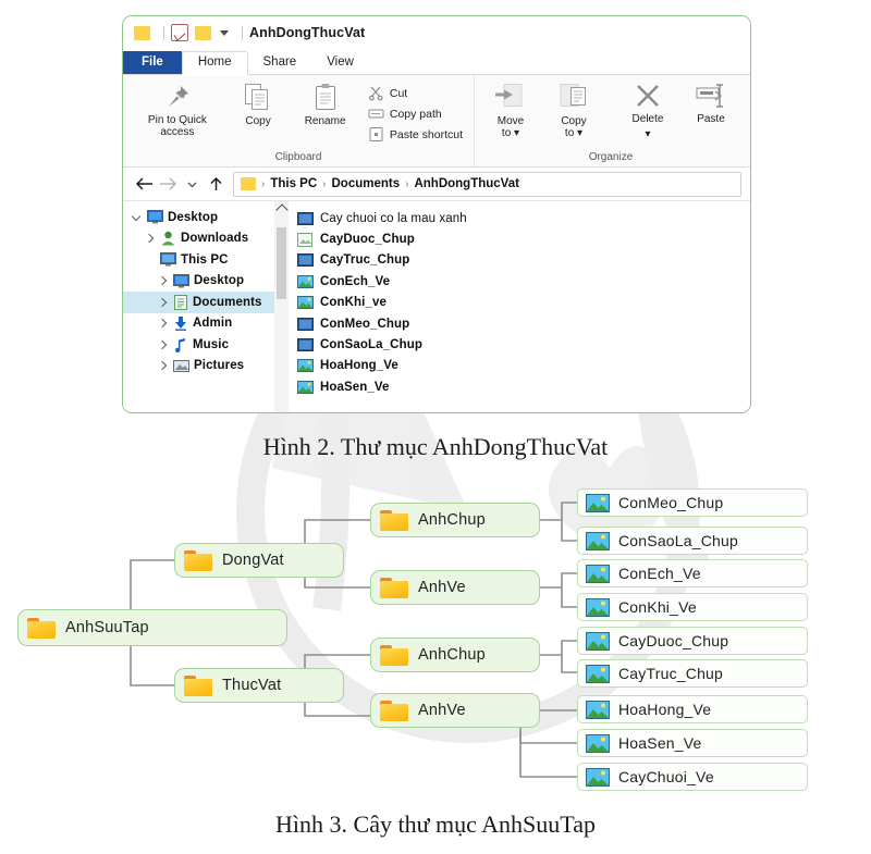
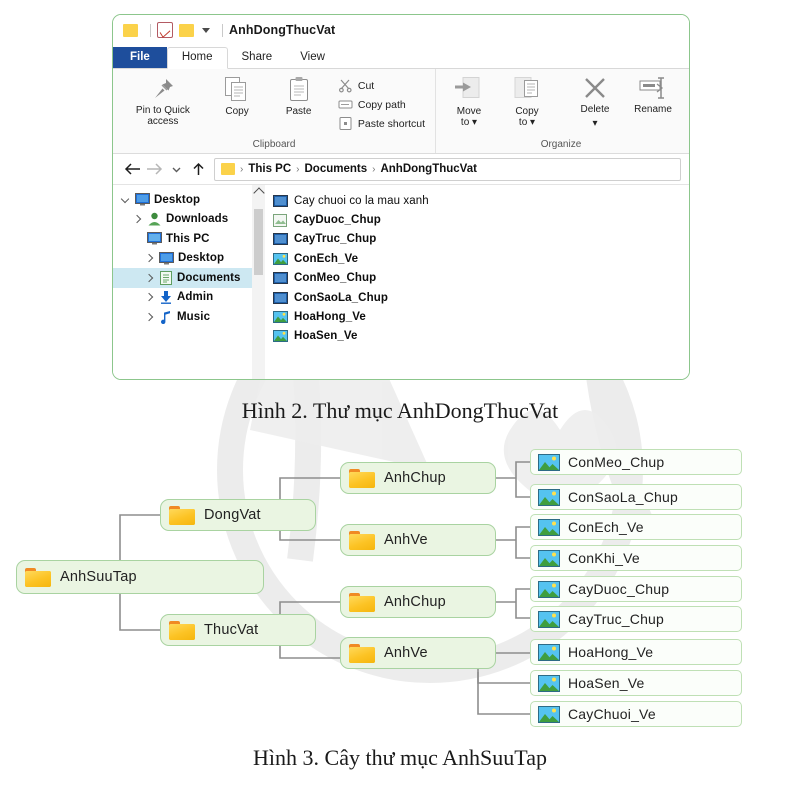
  AnhDongThucVat
  File
  Home
  Share
  View
  Pin to Quick
  access
  Copy
- Rename
+ Paste
  Cut
  Copy path
  Paste shortcut
  Clipboard
  Move
  to ▾
  Copy
  to ▾
  Delete
  ▾
- Paste
+ Rename
  Organize
  ›
  This PC
  ›
  Documents
  ›
  AnhDongThucVat
  Desktop
  Downloads
  This PC
  Desktop
  Documents
  Admin
  Music
- Pictures
  Cay chuoi co la mau xanh
  CayDuoc_Chup
  CayTruc_Chup
  ConEch_Ve
- ConKhi_ve
  ConMeo_Chup
  ConSaoLa_Chup
  HoaHong_Ve
  HoaSen_Ve
  Hình 2. Thư mục AnhDongThucVat
  AnhSuuTap
  DongVat
  ThucVat
  AnhChup
  AnhVe
  AnhChup
  AnhVe
  ConMeo_Chup
  ConSaoLa_Chup
  ConEch_Ve
  ConKhi_Ve
  CayDuoc_Chup
  CayTruc_Chup
  HoaHong_Ve
  HoaSen_Ve
  CayChuoi_Ve
  Hình 3. Cây thư mục AnhSuuTap
